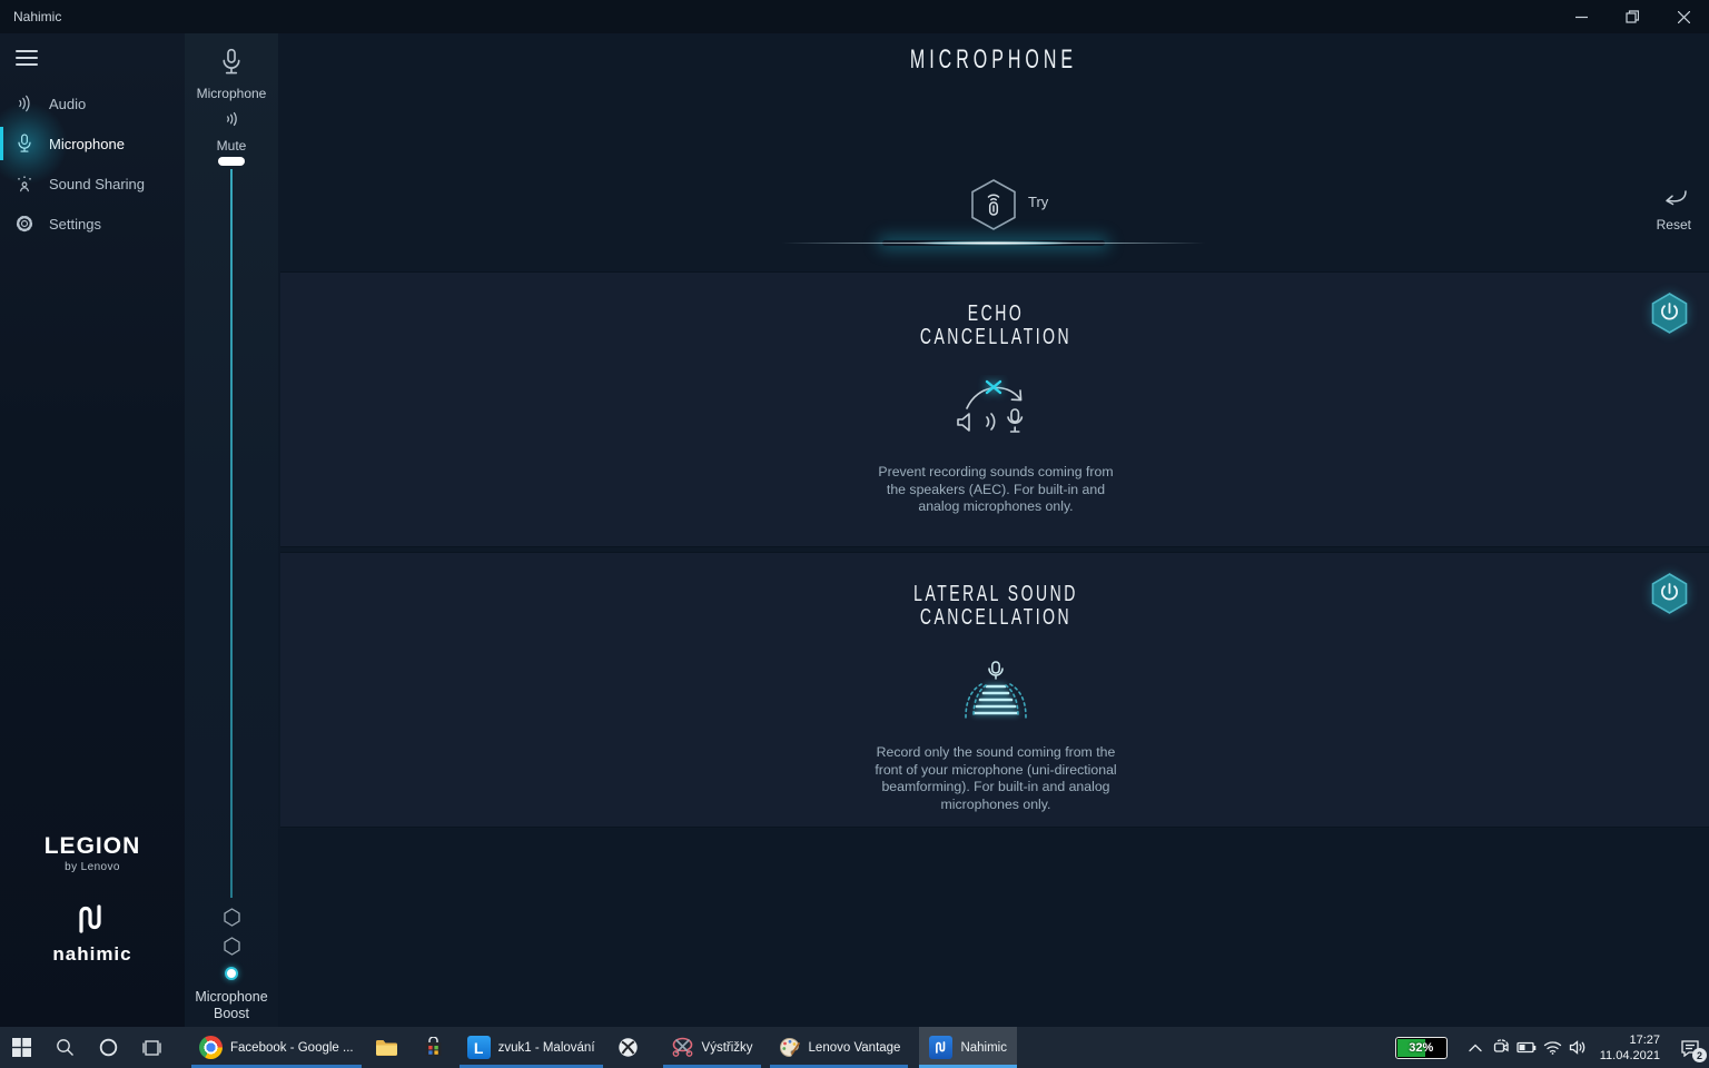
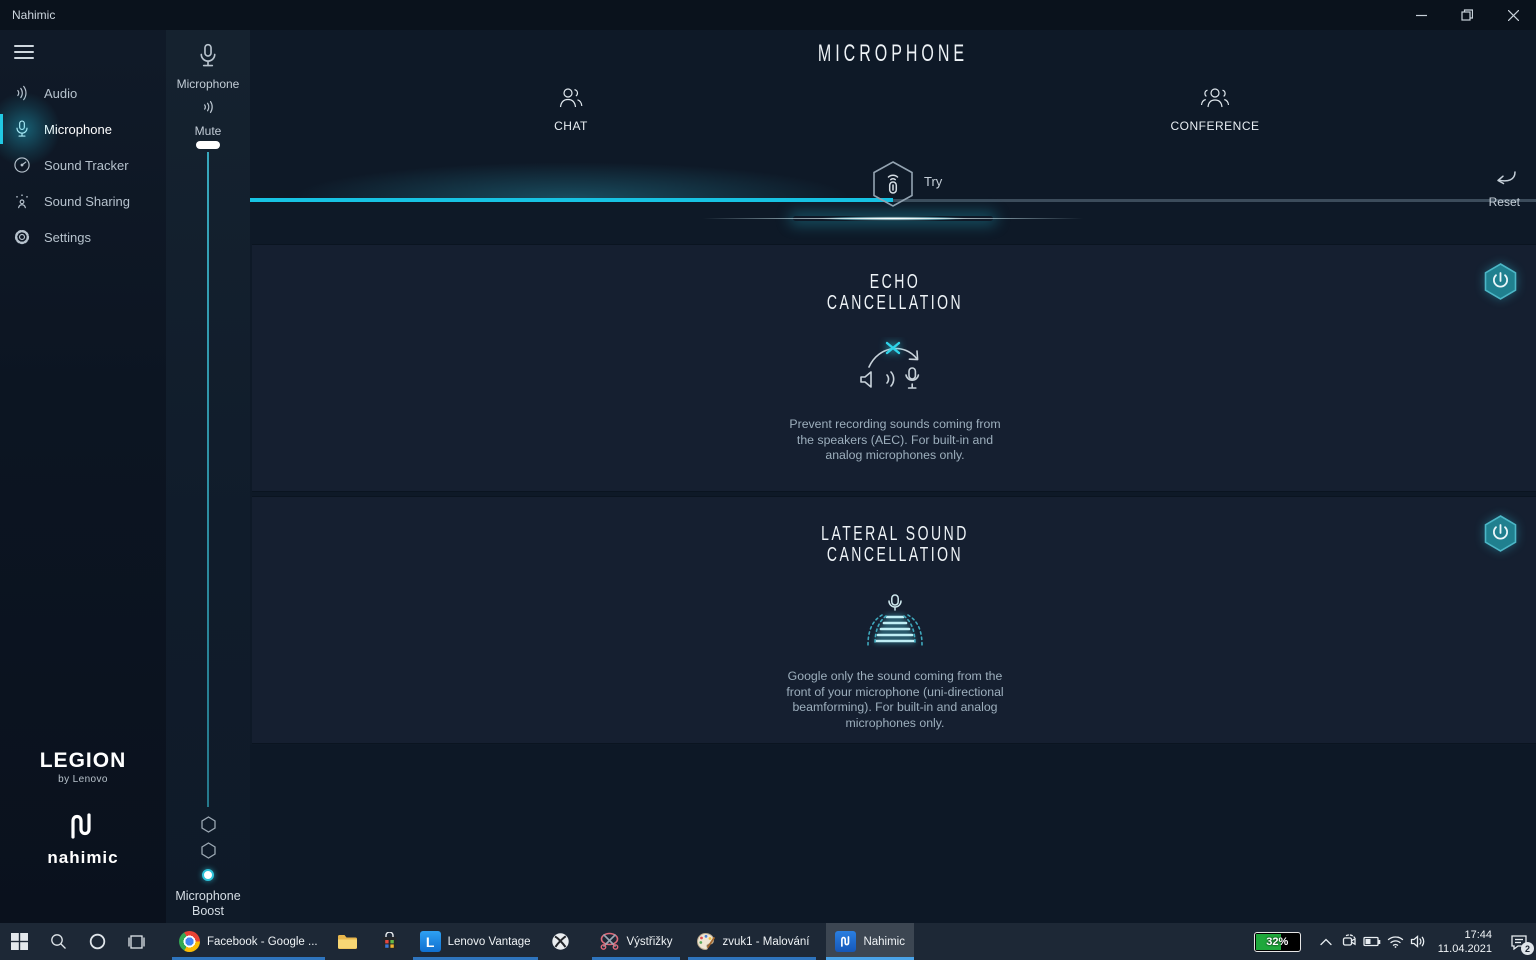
  Nahimic
  rophone
+ Sound Tracker
  Sound Sharing
  Settings
  LEGION
  by Lenovo
  nahimic
  Microphone
  Mute
  Microphone
  Boost
  MICROPHONE
+ CHAT
+ CONFERENCE
  Try
  Reset
  ECHO
  CANCELLATION
  Prevent recording sounds coming from the speakers (AEC). For built-in and analog microphones only.
  LATERAL SOUND
  CANCELLATION
- Record only the sound coming from the front of your microphone (uni-directional beamforming). For built-in and analog microphones only.
+ Google only the sound coming from the front of your microphone (uni-directional beamforming). For built-in and analog microphones only.
  Facebook - Google ...
  L
- zvuk1 - Malování
+ Lenovo Vantage
  Výstřižky
- Lenovo Vantage
+ zvuk1 - Malování
  Nahimic
  32%
- 17:27
+ 17:44
  11.04.2021
  2
